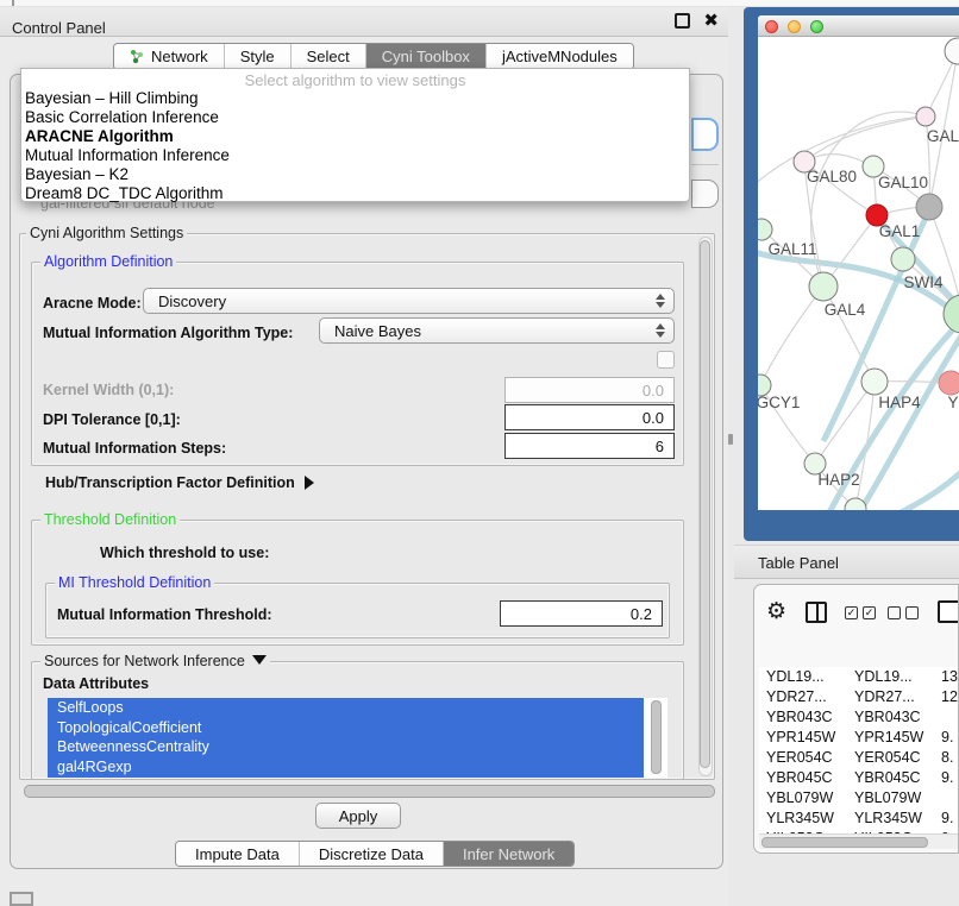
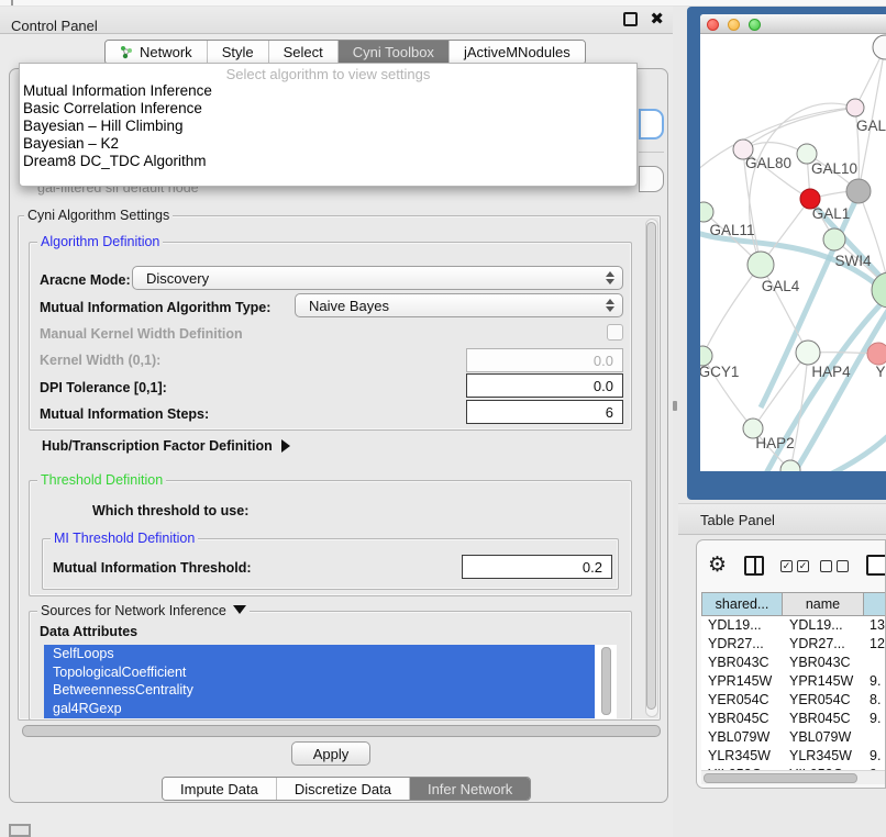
  Control Panel
  ✖
  Network
  Style
  Select
  Cyni Toolbox
  jActiveMNodules
  gal-filtered sif default node
  Cyni Algorithm Settings
  Algorithm Definition
  Aracne Mode:
  Discovery
  Mutual Information Algorithm Type:
  Naive Bayes
+ Manual Kernel Width Definition
  Kernel Width (0,1):
  0.0
  DPI Tolerance [0,1]:
  0.0
  Mutual Information Steps:
  6
  Hub/Transcription Factor Definition
  Threshold Definition
  Which threshold to use:
  MI Threshold Definition
  Mutual Information Threshold:
  0.2
  Sources for Network Inference
  Data Attributes
  SelfLoops
  TopologicalCoefficient
  BetweennessCentrality
  gal4RGexp
  Apply
  Impute Data
  Discretize Data
  Infer Network
  Select algorithm to view settings
- Bayesian – Hill Climbing
+ Mutual Information Inference
  Basic Correlation Inference
- ARACNE Algorithm
- Mutual Information Inference
+ Bayesian – Hill Climbing
  Bayesian – K2
  Dream8 DC_TDC Algorithm
  GAL
  GAL80
  GAL10
  GAL1
  GAL11
  SWI4
  GAL4
  GCY1
  HAP4
  Y
  HAP2
  Table Panel
  ⚙
  ✓
  ✓
+ shared...
+ name
  YDL19...
  YDL19...
  13
  YDR27...
  YDR27...
  12
  YBR043C
  YBR043C
  YPR145W
  YPR145W
  9.
  YER054C
  YER054C
  8.
  YBR045C
  YBR045C
  9.
  YBL079W
  YBL079W
  YLR345W
  YLR345W
  9.
